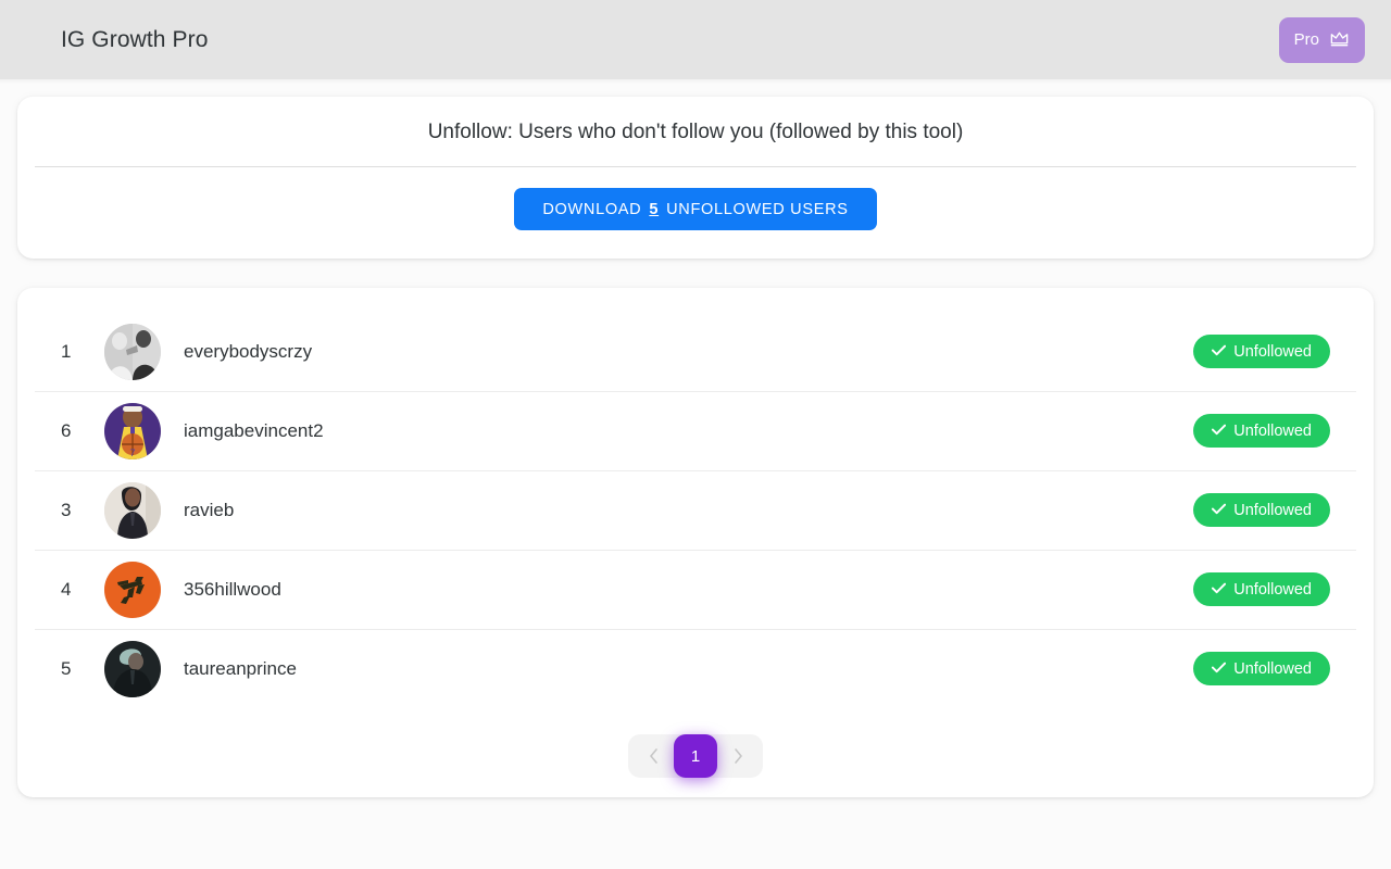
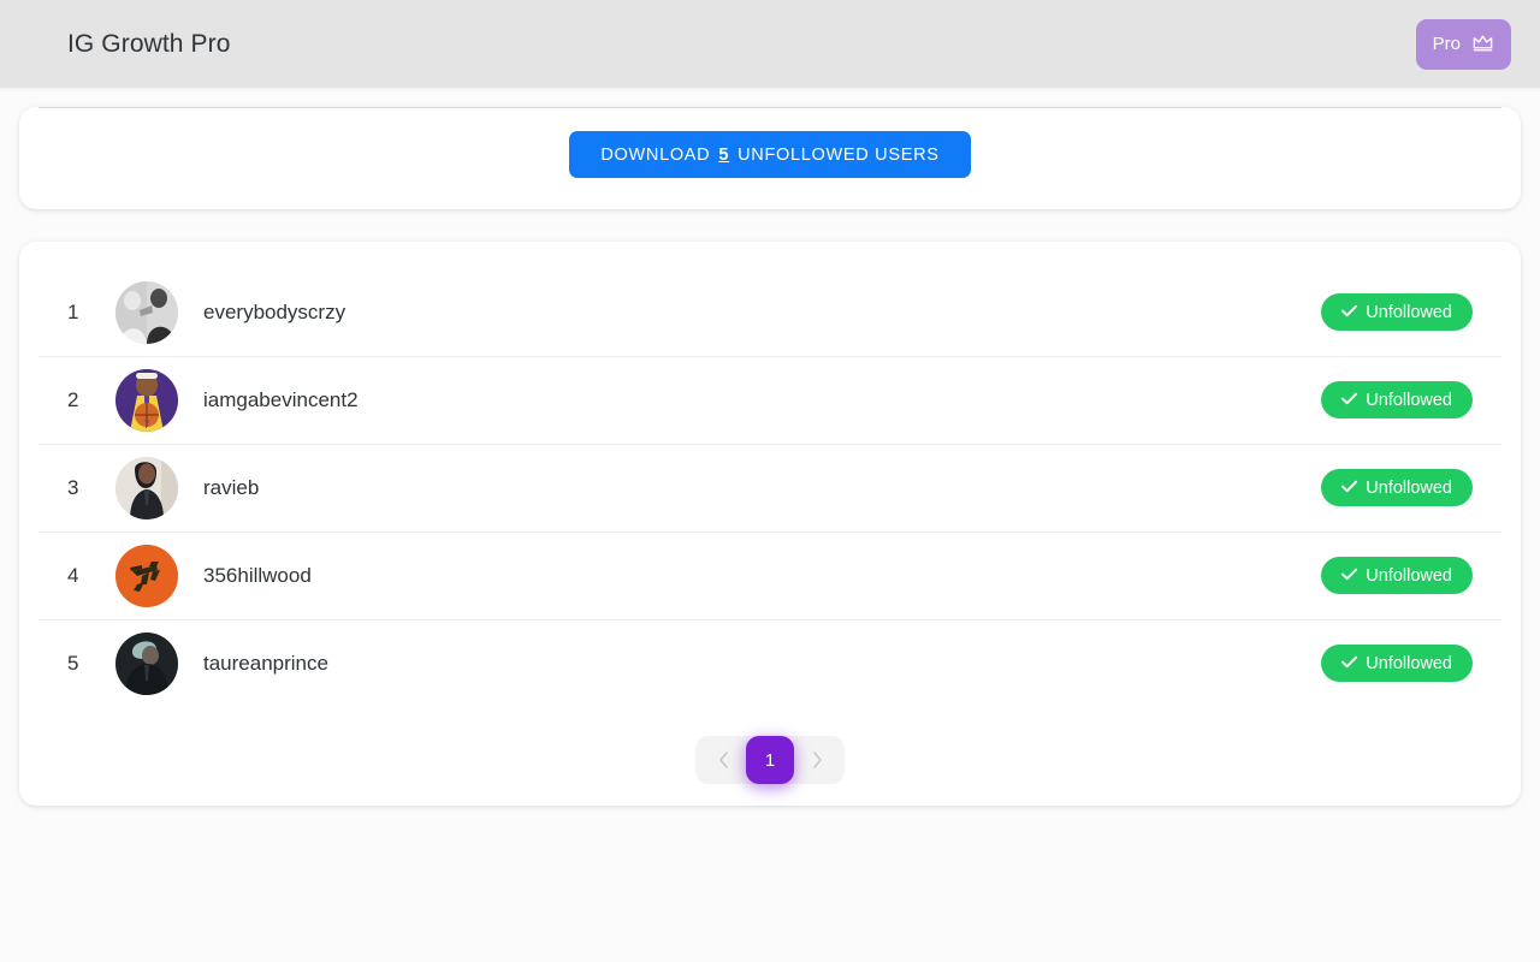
  IG Growth Pro
  Pro
- Unfollow: Users who don't follow you (followed by this tool)
  DOWNLOAD
  5
  UNFOLLOWED USERS
  1
  everybodyscrzy
  Unfollowed
- 6
+ 2
  7
  iamgabevincent2
  Unfollowed
  3
  ravieb
  Unfollowed
  4
  356hillwood
  Unfollowed
  5
  taureanprince
  Unfollowed
  1
